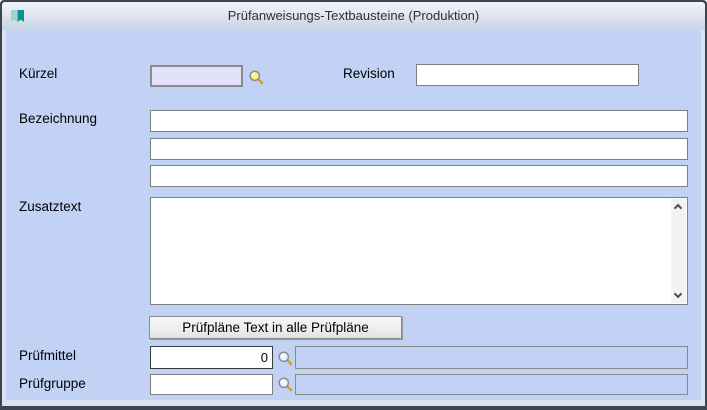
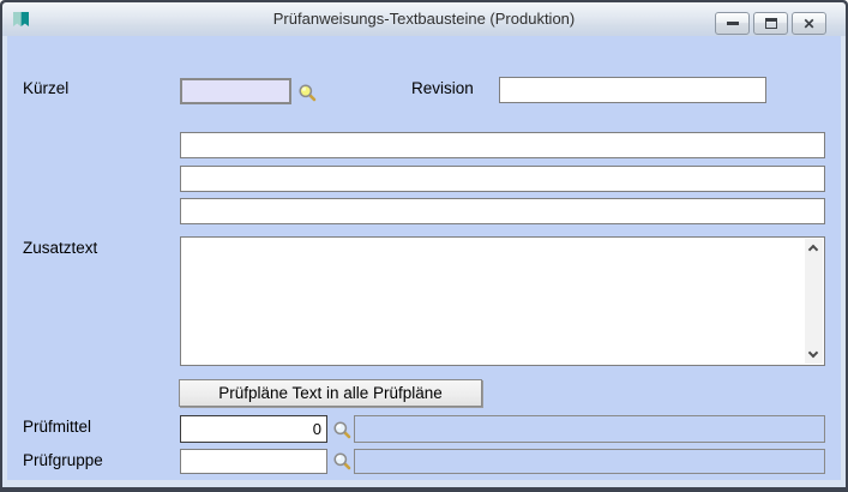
  Prüfanweisungs-Textbausteine (Produktion)
+ ✕
  Kürzel
  Revision
- Bezeichnung
  Zusatztext
  Prüfpläne Text in alle Prüfpläne
  Prüfmittel
  0
  Prüfgruppe
